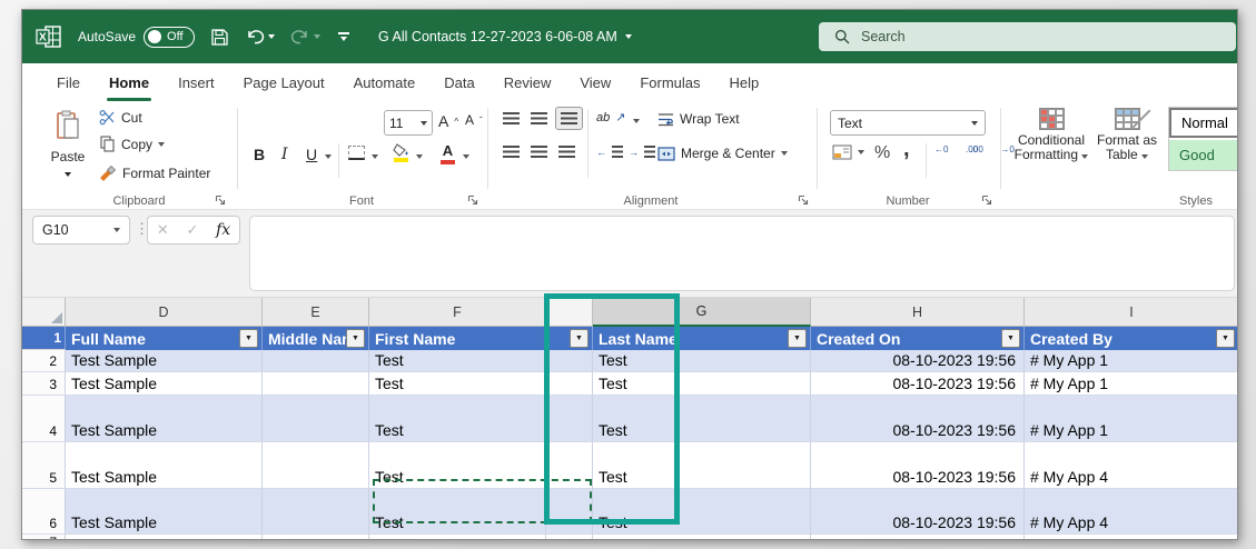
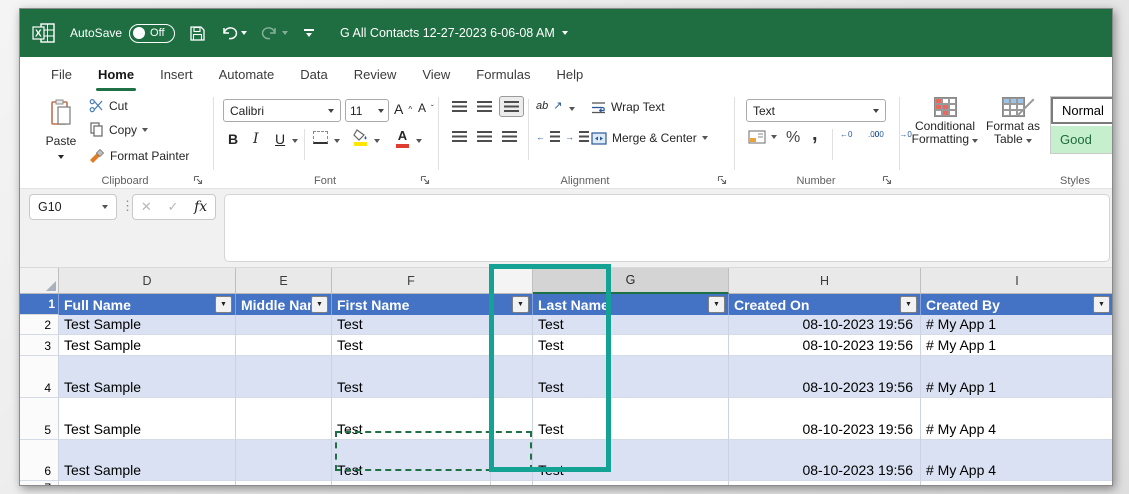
  X
  AutoSave
  Off
  G All Contacts 12-27-2023 6-06-08 AM
- Search
  File
  Home
  Insert
- Page Layout
  Automate
  Data
  Review
  View
  Formulas
  Help
  Paste
  Cut
  Copy
  Format Painter
  Clipboard
+ Calibri
  11
  A
  ^
  A
  ˇ
  B
  I
  U
  A
  Font
  ab
  ↗
  Wrap Text
  ←
  →
  Merge & Center
  Alignment
  Text
  %
  ,
  .00 →
  Number
  Conditional
  Formatting
  Format as
  Table
  Normal
  Good
  Styles
  G10
  ⋮
  ✕
  ✓
  fx
  D
  E
  F
  G
  H
  I
  1
  Full Name
  Middle Na
  First Name
  Last Name
  Created On
  Created By
  2
  Test Sample
  Test
  Test
  08-10-2023 19:56
  # My App 1
  3
  Test Sample
  Test
  Test
  08-10-2023 19:56
  # My App 1
  4
  Test Sample
  Test
  Test
  08-10-2023 19:56
  # My App 1
  5
  Test Sample
  Test
  Test
  08-10-2023 19:56
  # My App 4
  6
  Test Sample
  Test
  Test
  08-10-2023 19:56
  # My App 4
